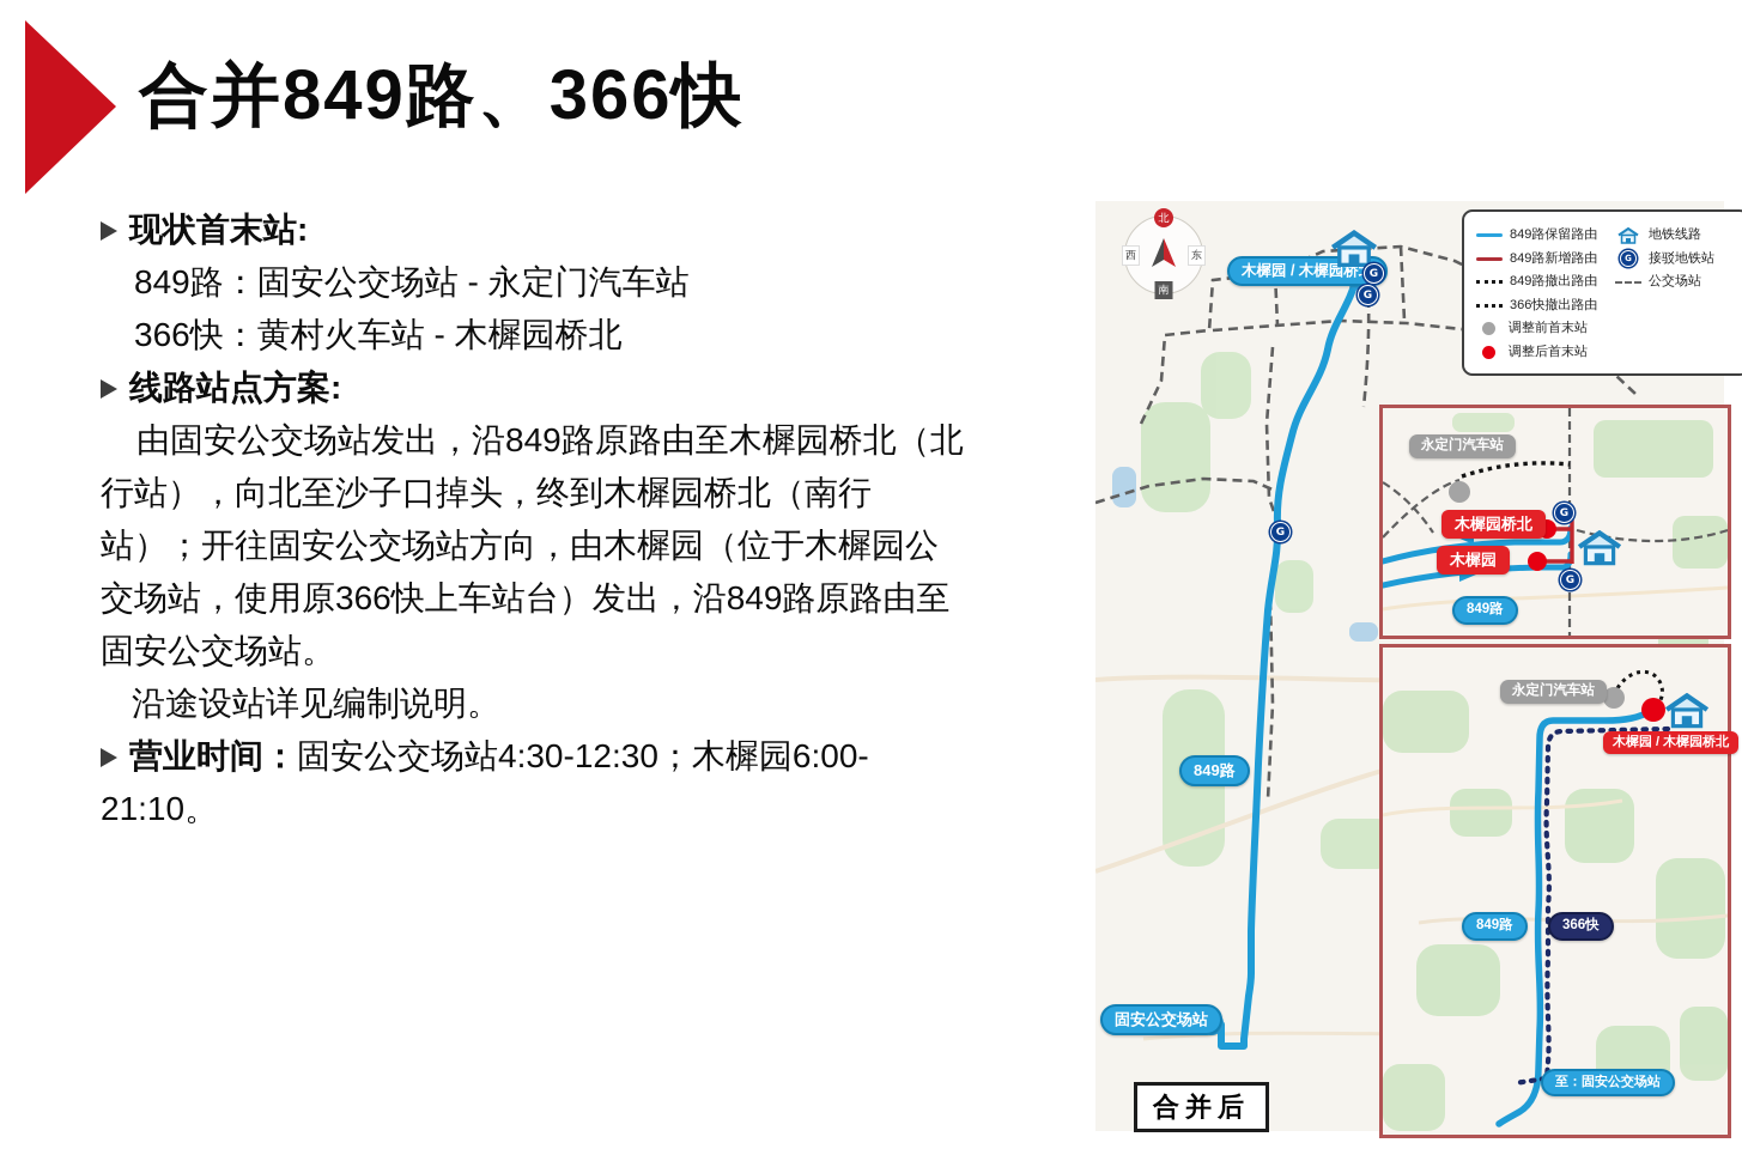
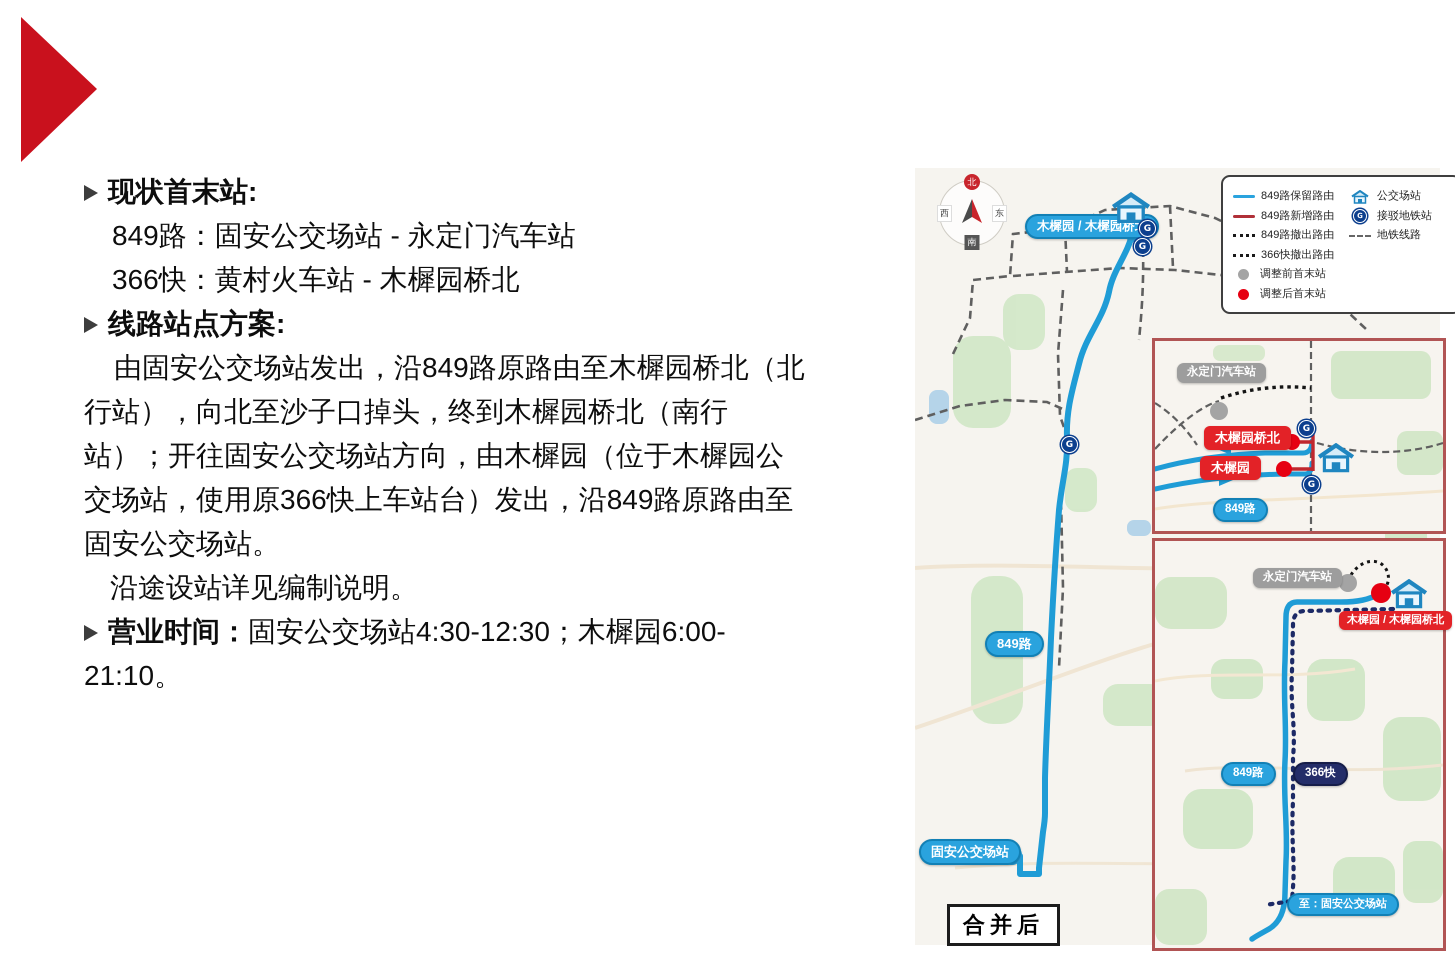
- 合并849路、366快
  现状首末站:
  849路：固安公交场站 - 永定门汽车站
  366快：黄村火车站 - 木樨园桥北
  线路站点方案:
  由固安公交场站发出，沿849路原路由至木樨园桥北（北行站），向北至沙子口掉头，终到木樨园桥北（南行站）；开往固安公交场站方向，由木樨园（位于木樨园公交场站，使用原366快上车站台）发出，沿849路原路由至固安公交场站。
  沿途设站详见编制说明。
  营业时间：固安公交场站4:30-12:30；木樨园6:00-21:10。
  北
  西
  东
  南
  849路保留路由
  849路新增路由
  849路撤出路由
  366快撤出路由
  调整前首末站
  调整后首末站
- 地铁线路
+ 公交场站
  接驳地铁站
- 公交场站
+ 地铁线路
  木樨园 / 木樨园桥
  849路
  固安公交场站
  合并后
  永定门汽车站
  木樨园桥北
  木樨园
  849路
  永定门汽车站
  木樨园 / 木樨园桥北
  849路
  366快
  至：固安公交场站
